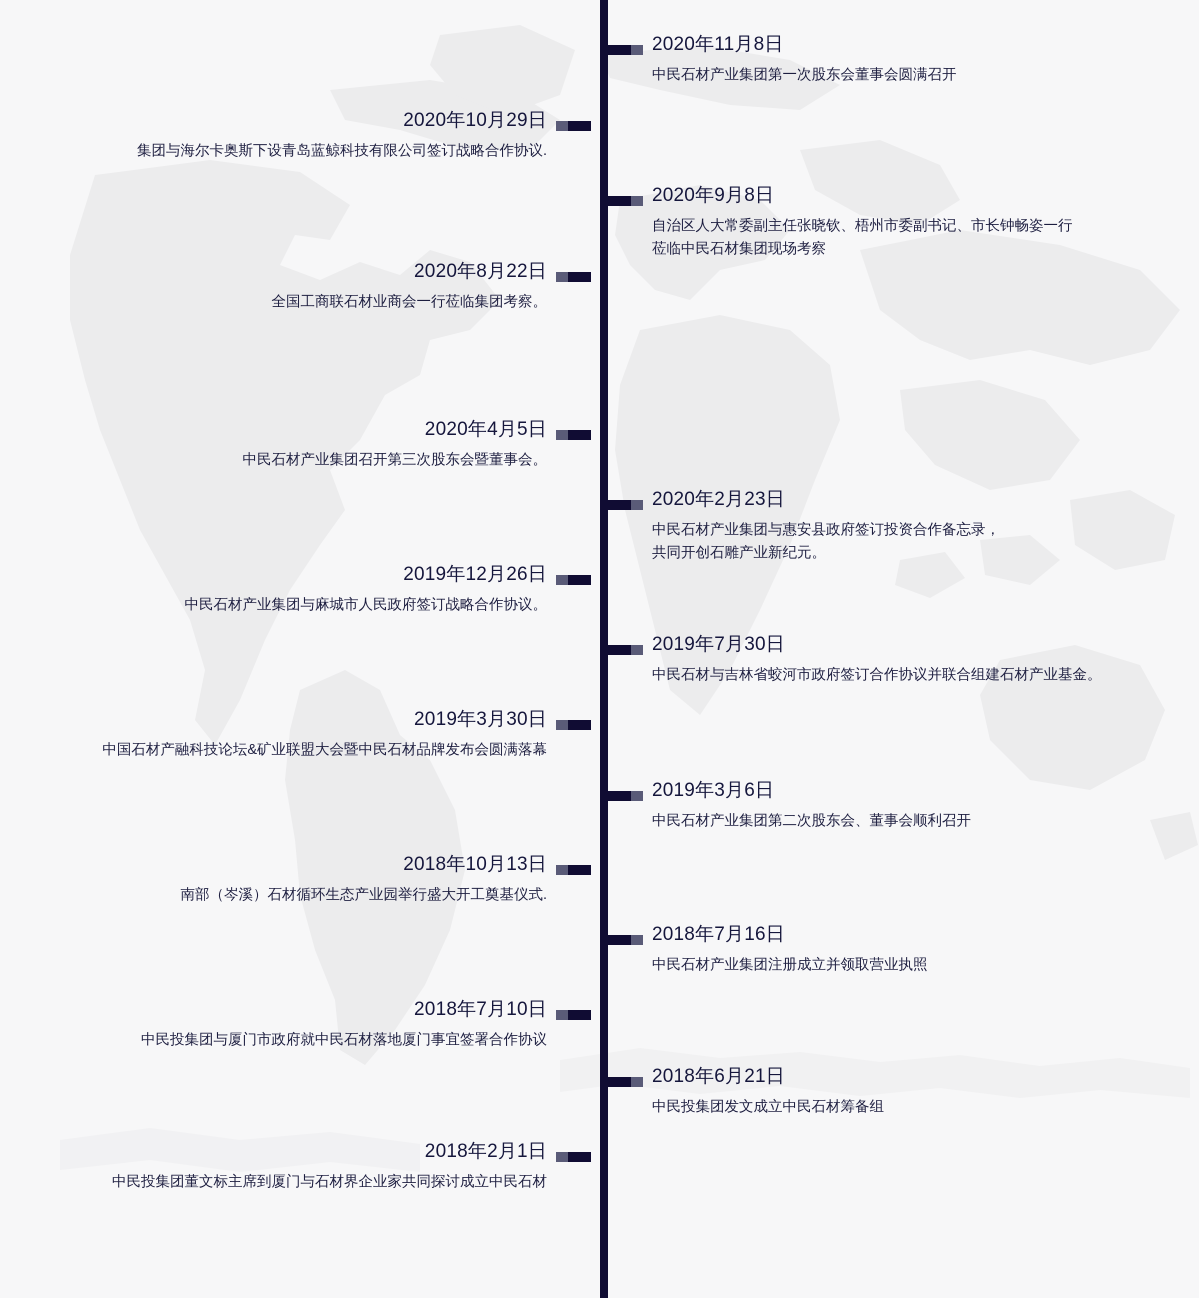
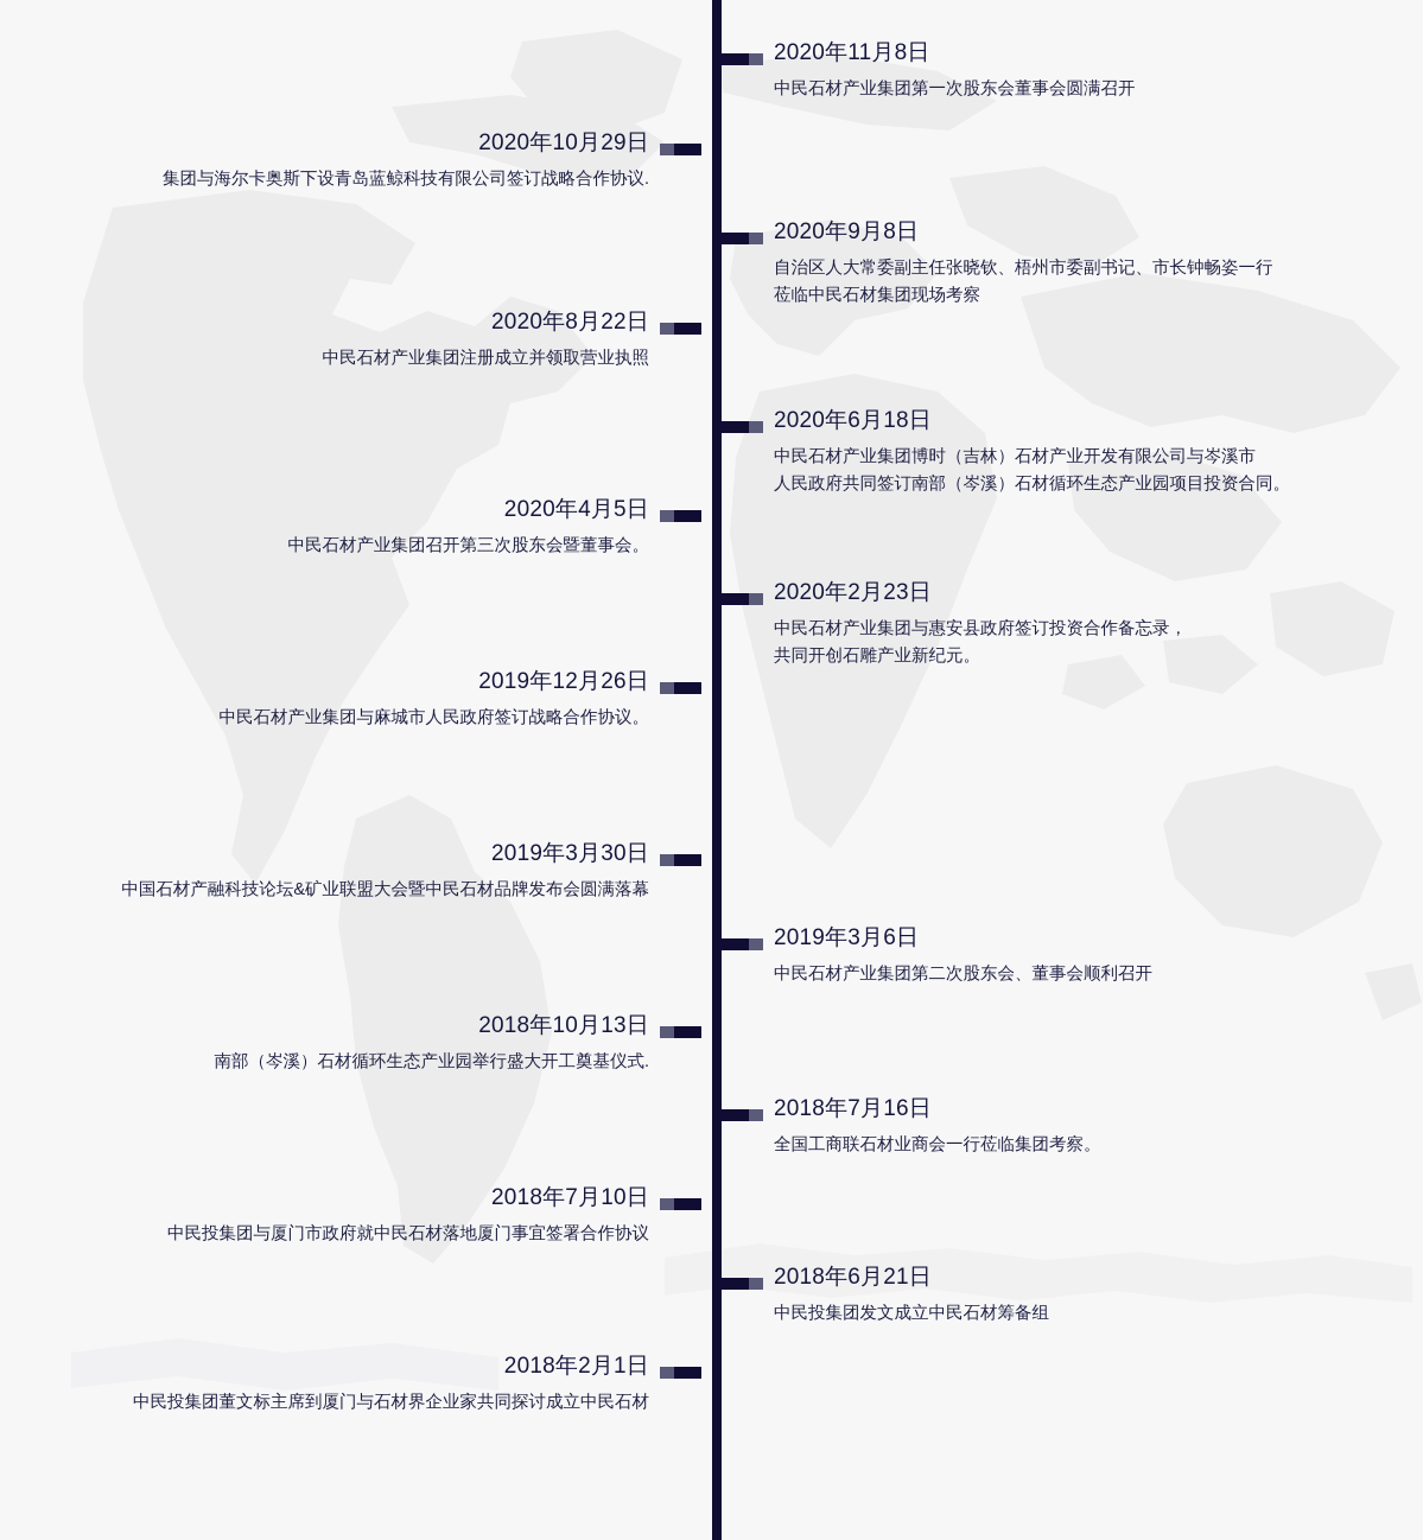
  2020年11月8日
  中民石材产业集团第一次股东会董事会圆满召开
  2020年10月29日
  集团与海尔卡奥斯下设青岛蓝鲸科技有限公司签订战略合作协议.
  2020年9月8日
  自治区人大常委副主任张晓钦、梧州市委副书记、市长钟畅姿一行
  莅临中民石材集团现场考察
  2020年8月22日
- 全国工商联石材业商会一行莅临集团考察。
+ 中民石材产业集团注册成立并领取营业执照
+ 2020年6月18日
+ 中民石材产业集团博时（吉林）石材产业开发有限公司与岑溪市
+ 人民政府共同签订南部（岑溪）石材循环生态产业园项目投资合同。
  2020年4月5日
  中民石材产业集团召开第三次股东会暨董事会。
  2020年2月23日
  中民石材产业集团与惠安县政府签订投资合作备忘录，
  共同开创石雕产业新纪元。
  2019年12月26日
  中民石材产业集团与麻城市人民政府签订战略合作协议。
- 2019年7月30日
- 中民石材与吉林省蛟河市政府签订合作协议并联合组建石材产业基金。
  2019年3月30日
  中国石材产融科技论坛&矿业联盟大会暨中民石材品牌发布会圆满落幕
  2019年3月6日
  中民石材产业集团第二次股东会、董事会顺利召开
  2018年10月13日
  南部（岑溪）石材循环生态产业园举行盛大开工奠基仪式.
  2018年7月16日
- 中民石材产业集团注册成立并领取营业执照
+ 全国工商联石材业商会一行莅临集团考察。
  2018年7月10日
  中民投集团与厦门市政府就中民石材落地厦门事宜签署合作协议
  2018年6月21日
  中民投集团发文成立中民石材筹备组
  2018年2月1日
  中民投集团董文标主席到厦门与石材界企业家共同探讨成立中民石材
